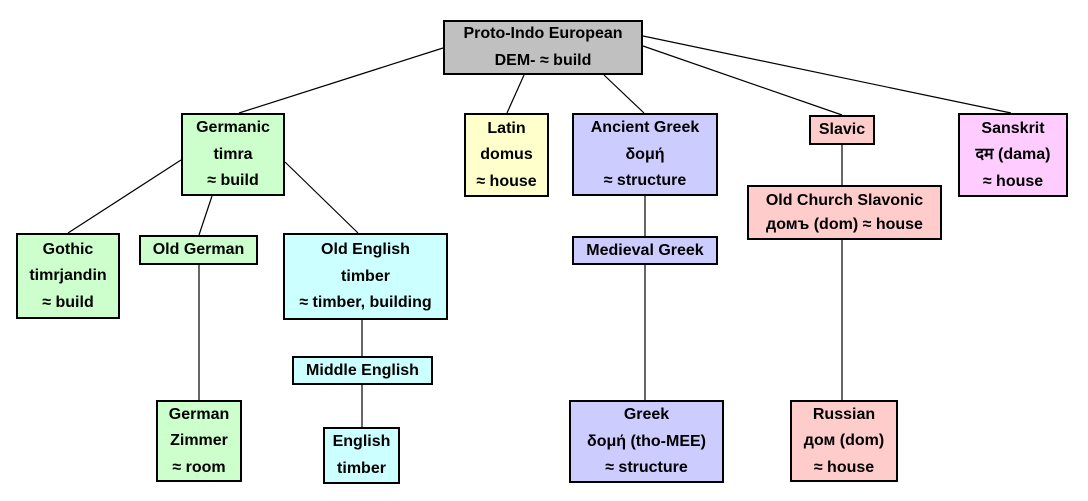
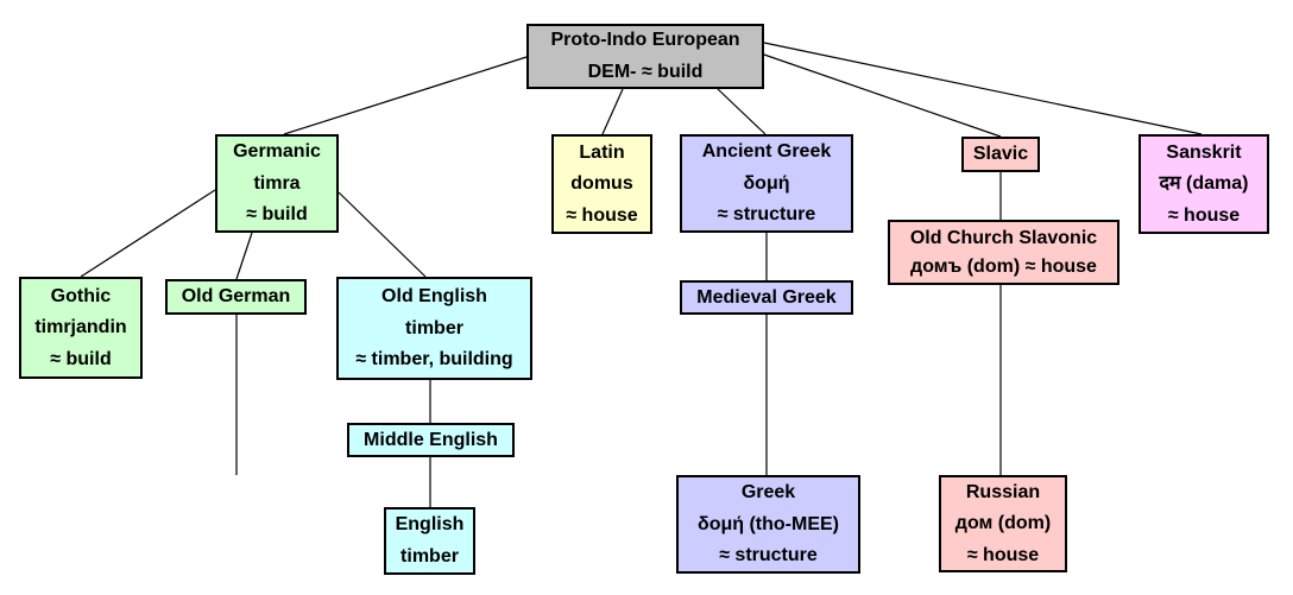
  Proto-Indo European
  DEM- ≈ build
  Germanic
  timra
  ≈ build
  Latin
  domus
  ≈ house
  Ancient Greek
  δομή
  ≈ structure
  Slavic
  Sanskrit
  दम (dama)
  ≈ house
  Gothic
  timrjandin
  ≈ build
  Old German
  Old English
  timber
  ≈ timber, building
  Old Church Slavonic
  домъ (dom) ≈ house
  Medieval Greek
  Middle English
- German
- Zimmer
- ≈ room
  English
  timber
  Greek
  δομή (tho-MEE)
  ≈ structure
  Russian
  дом (dom)
  ≈ house
